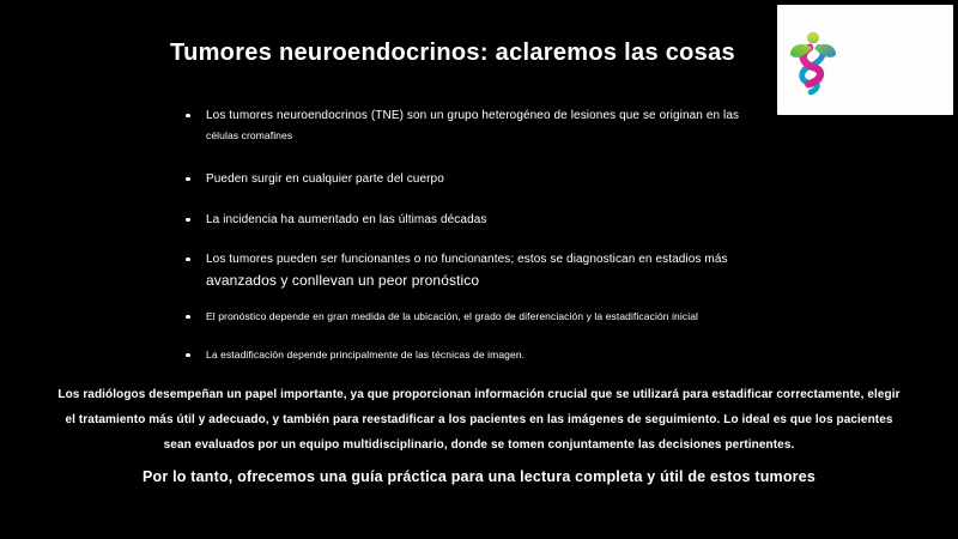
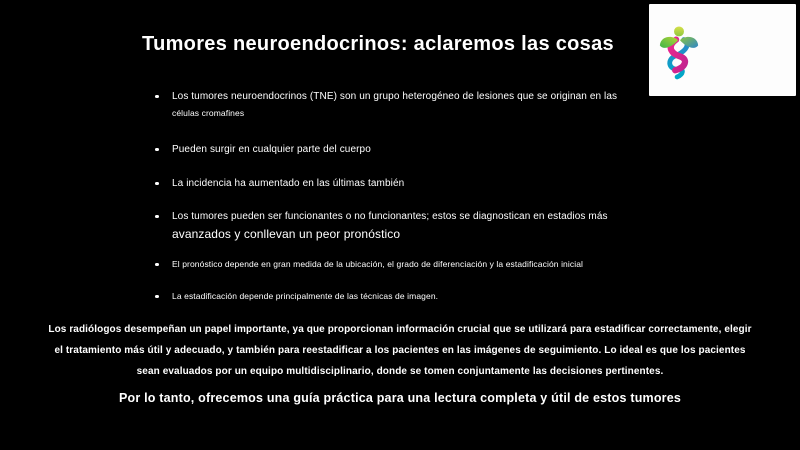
  Tumores neuroendocrinos: aclaremos las cosas
  Los tumores neuroendocrinos (TNE) son un grupo heterogéneo de lesiones que se originan en las
  células cromafines
  Pueden surgir en cualquier parte del cuerpo
- La incidencia ha aumentado en las últimas décadas
+ La incidencia ha aumentado en las últimas también
  Los tumores pueden ser funcionantes o no funcionantes; estos se diagnostican en estadios más
  avanzados y conllevan un peor pronóstico
  El pronóstico depende en gran medida de la ubicación, el grado de diferenciación y la estadificación inicial
  La estadificación depende principalmente de las técnicas de imagen.
  Los radiólogos desempeñan un papel importante, ya que proporcionan información crucial que se utilizará para estadificar correctamente, elegir
  el tratamiento más útil y adecuado, y también para reestadificar a los pacientes en las imágenes de seguimiento. Lo ideal es que los pacientes
  sean evaluados por un equipo multidisciplinario, donde se tomen conjuntamente las decisiones pertinentes.
  Por lo tanto, ofrecemos una guía práctica para una lectura completa y útil de estos tumores
